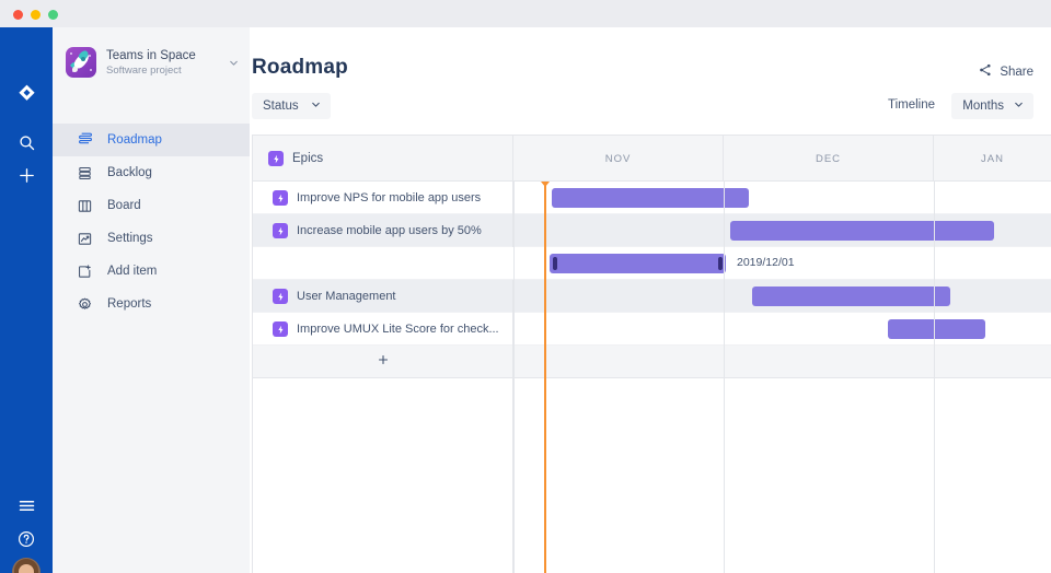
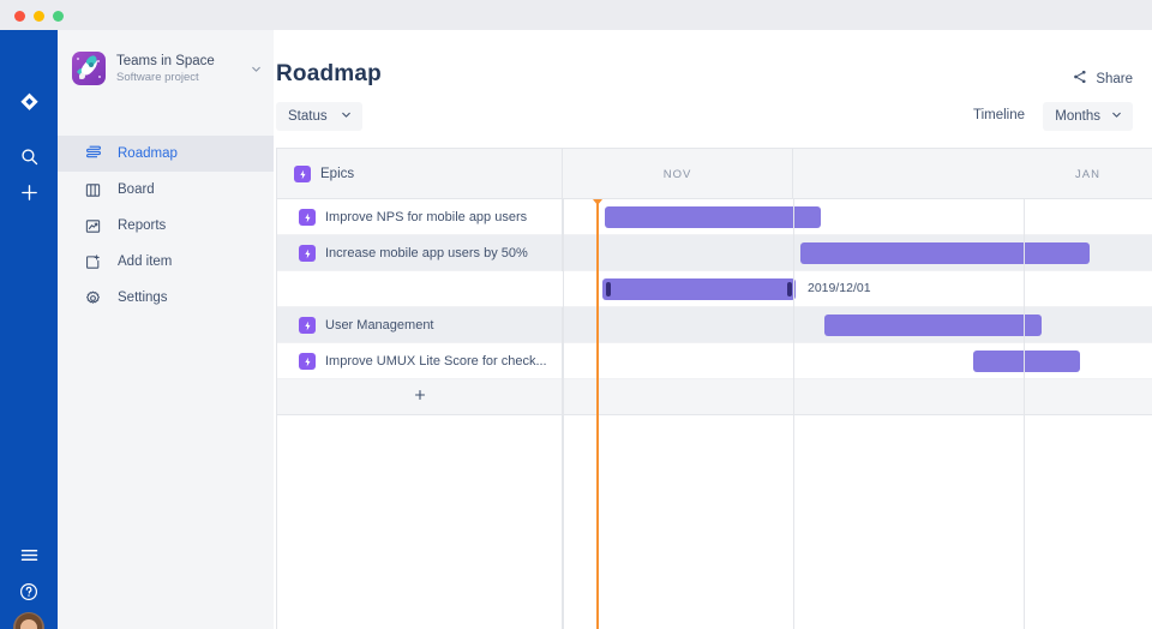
  Teams in Space
  Software project
  Roadmap
- Backlog
  Board
- Settings
+ Reports
  Add item
- Reports
+ Settings
  Roadmap
  Share
  Status
  Timeline
  Months
  Epics
  NOV
- DEC
  JAN
  Improve NPS for mobile app users
  Increase mobile app users by 50%
  2019/12/01
  User Management
  Improve UMUX Lite Score for check...
